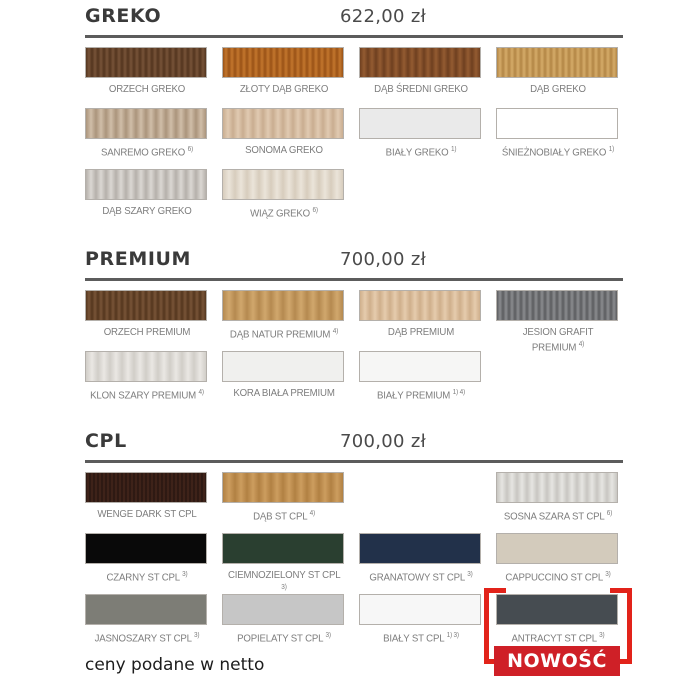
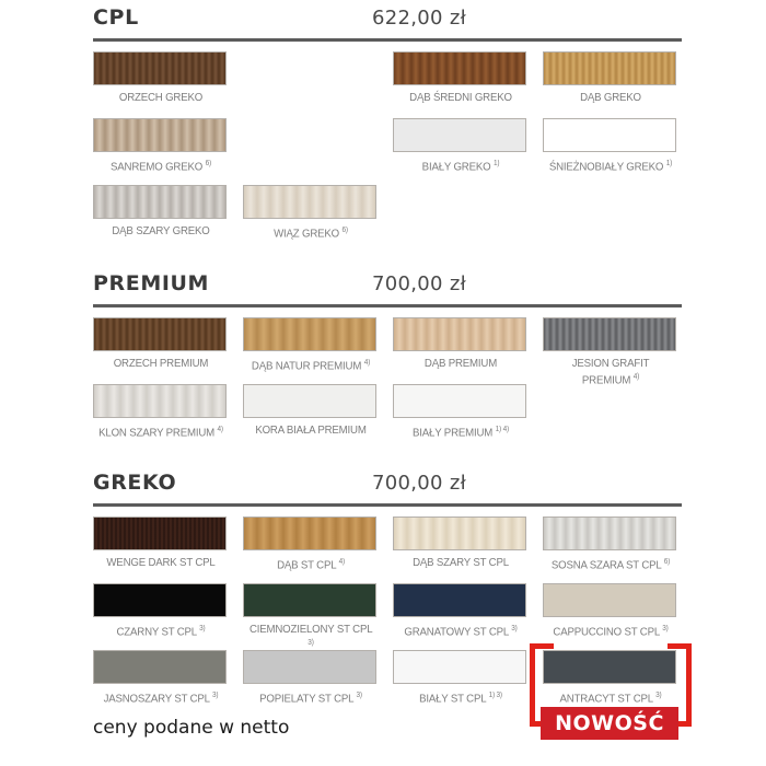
- GREKO
+ CPL
  622,00 zł
  ORZECH GREKO
- ZŁOTY DĄB GREKO
  DĄB ŚREDNI GREKO
  DĄB GREKO
  SANREMO GREKO
- SONOMA GREKO
  BIAŁY GREKO
  ŚNIEŻNOBIAŁY GREKO
  DĄB SZARY GREKO
  WIĄZ GREKO
  PREMIUM
  700,00 zł
  ORZECH PREMIUM
  DĄB NATUR PREMIUM
  DĄB PREMIUM
  JESION GRAFIT
  PREMIUM
  KLON SZARY PREMIUM
  KORA BIAŁA PREMIUM
  BIAŁY PREMIUM
- CPL
+ GREKO
  700,00 zł
  WENGE DARK ST CPL
  DĄB ST CPL
+ DĄB SZARY ST CPL
  SOSNA SZARA ST CPL
  CZARNY ST CPL
  CIEMNOZIELONY ST CPL
  GRANATOWY ST CPL
  CAPPUCCINO ST CPL
  JASNOSZARY ST CPL
  POPIELATY ST CPL
  BIAŁY ST CPL
  ANTRACYT ST CPL
  NOWOŚĆ
  ceny podane w netto
